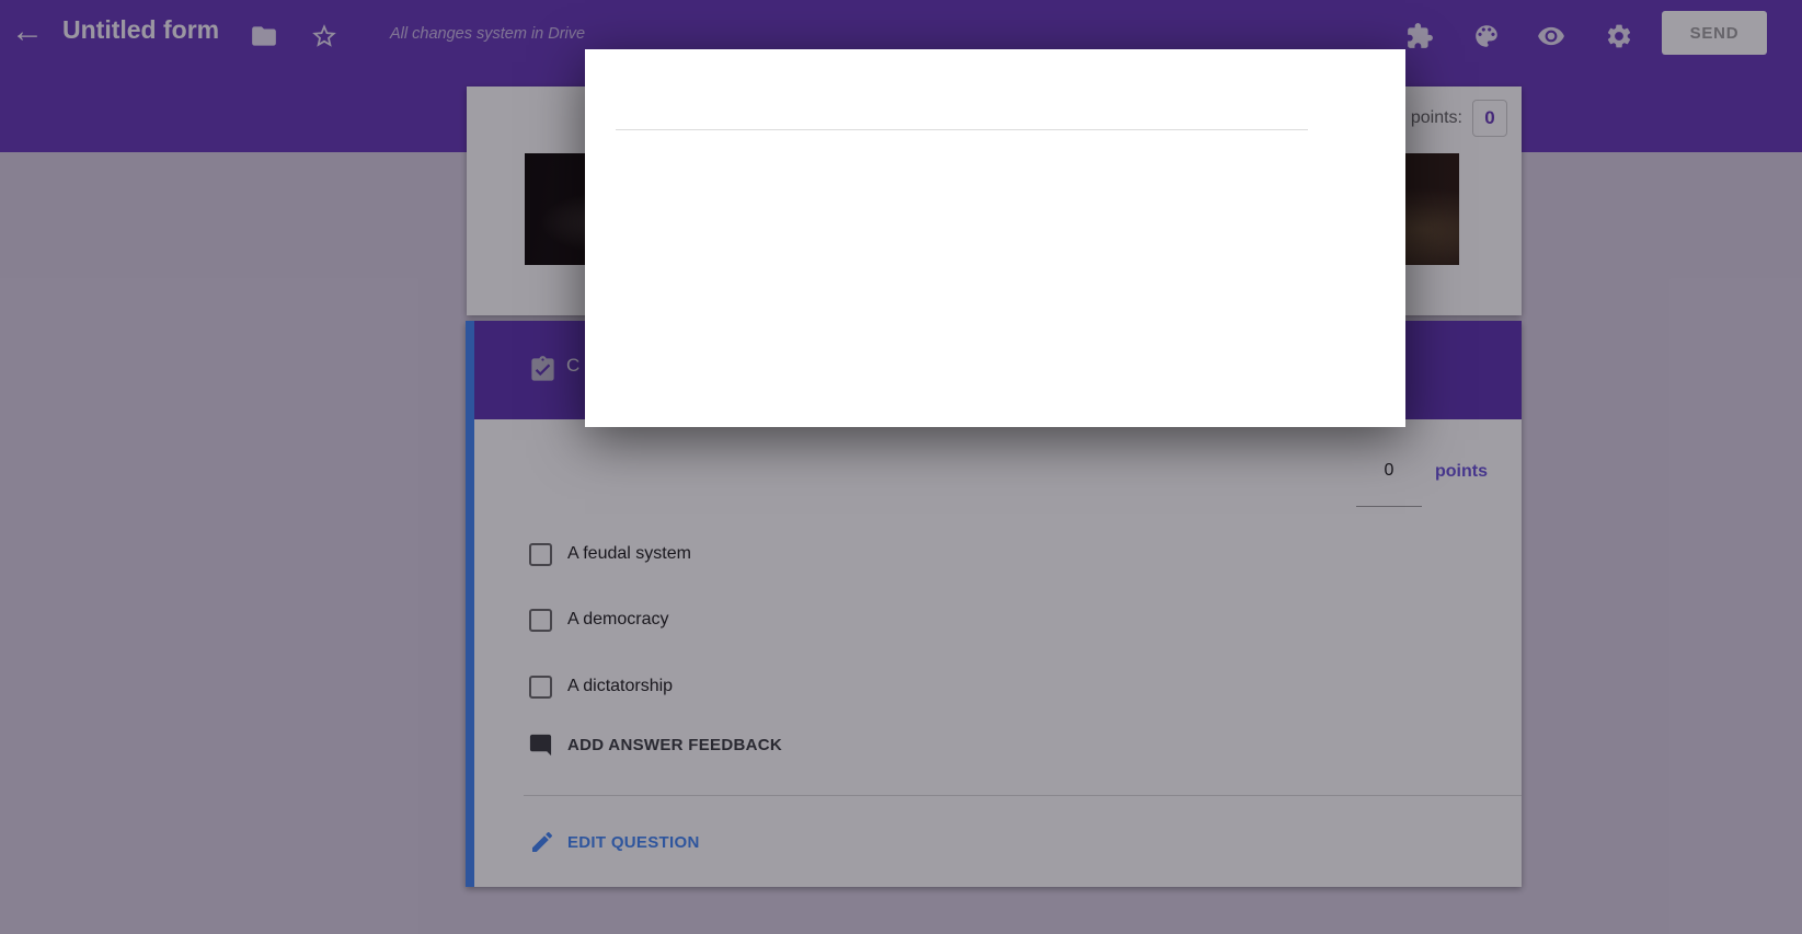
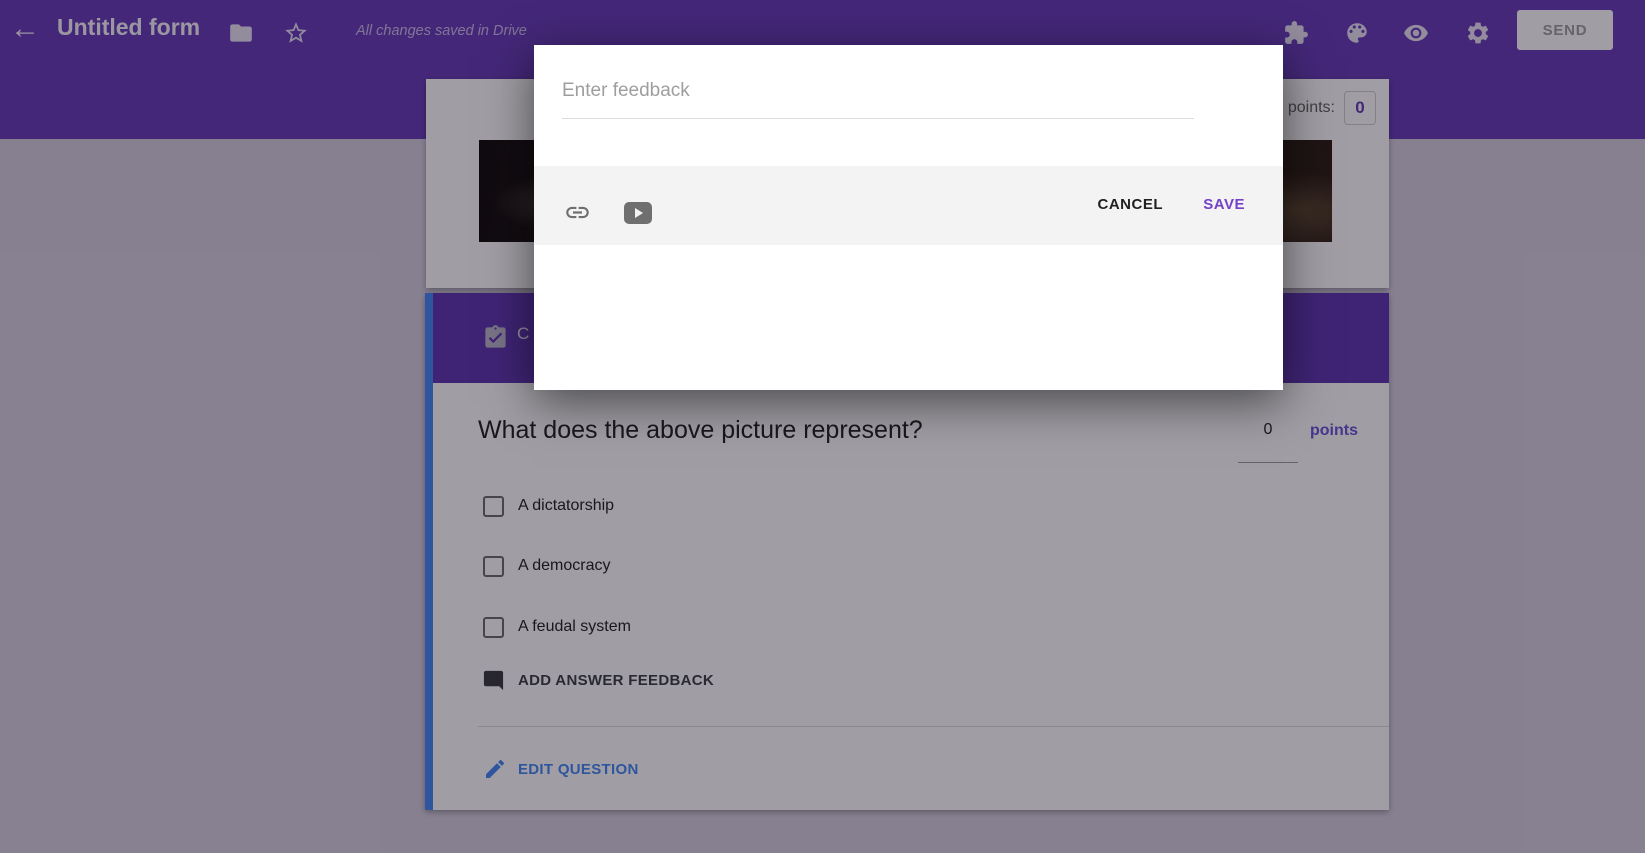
  ←
  Untitled form
- All changes system in Drive
+ All changes saved in Drive
  SEND
  points:
  0
  C
+ What does the above picture represent?
  0
  points
- A feudal system
+ A dictatorship
  A democracy
- A dictatorship
+ A feudal system
  ADD ANSWER FEEDBACK
  EDIT QUESTION
+ Enter feedback
+ CANCEL
+ SAVE
